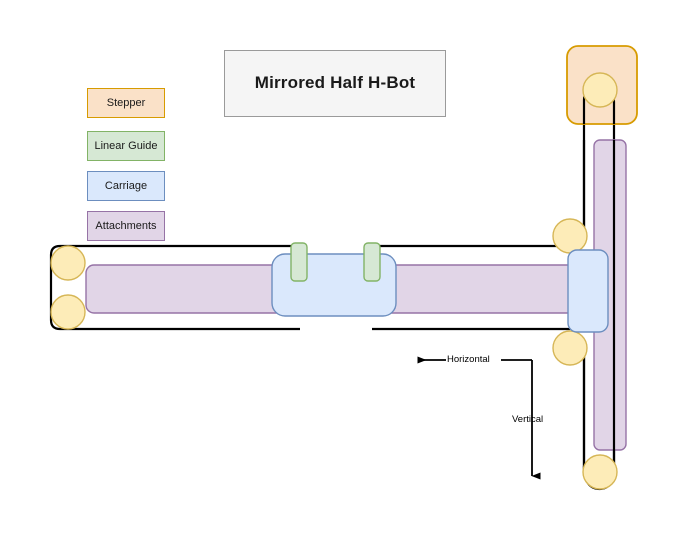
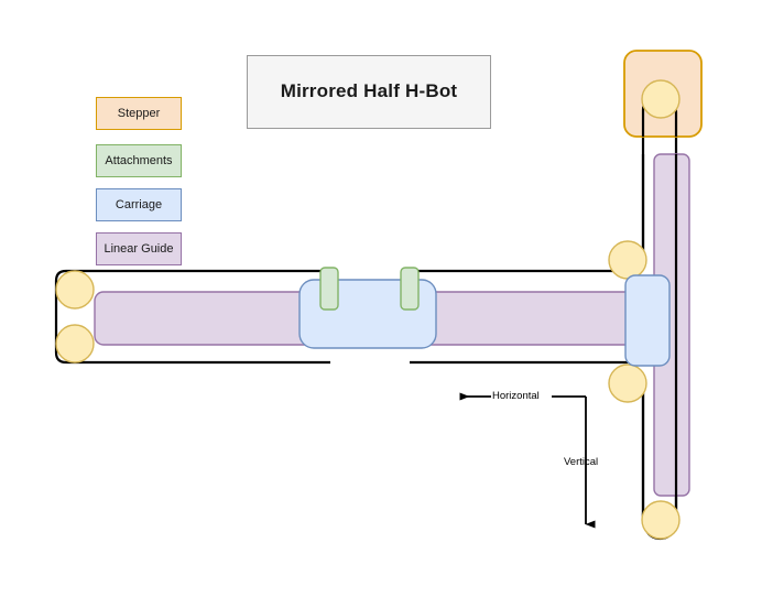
  Mirrored Half H-Bot
  Stepper
- Linear Guide
+ Attachments
  Carriage
- Attachments
+ Linear Guide
  Horizontal
  Vertical
